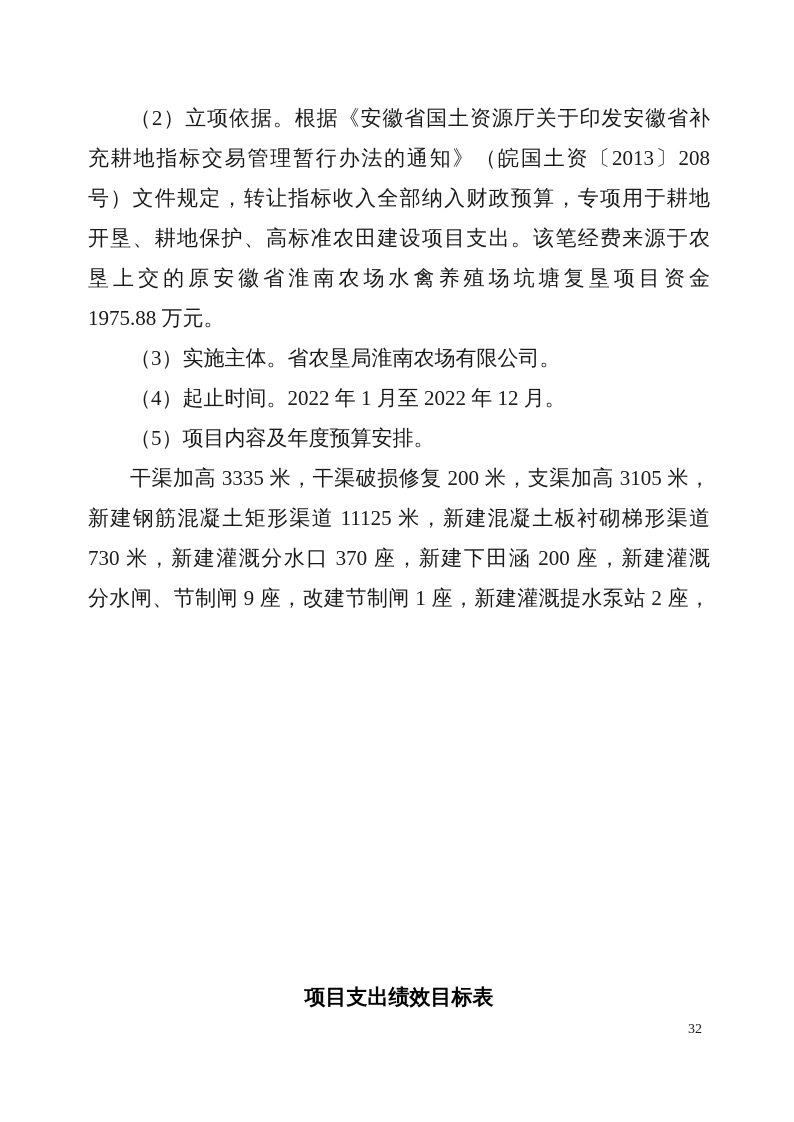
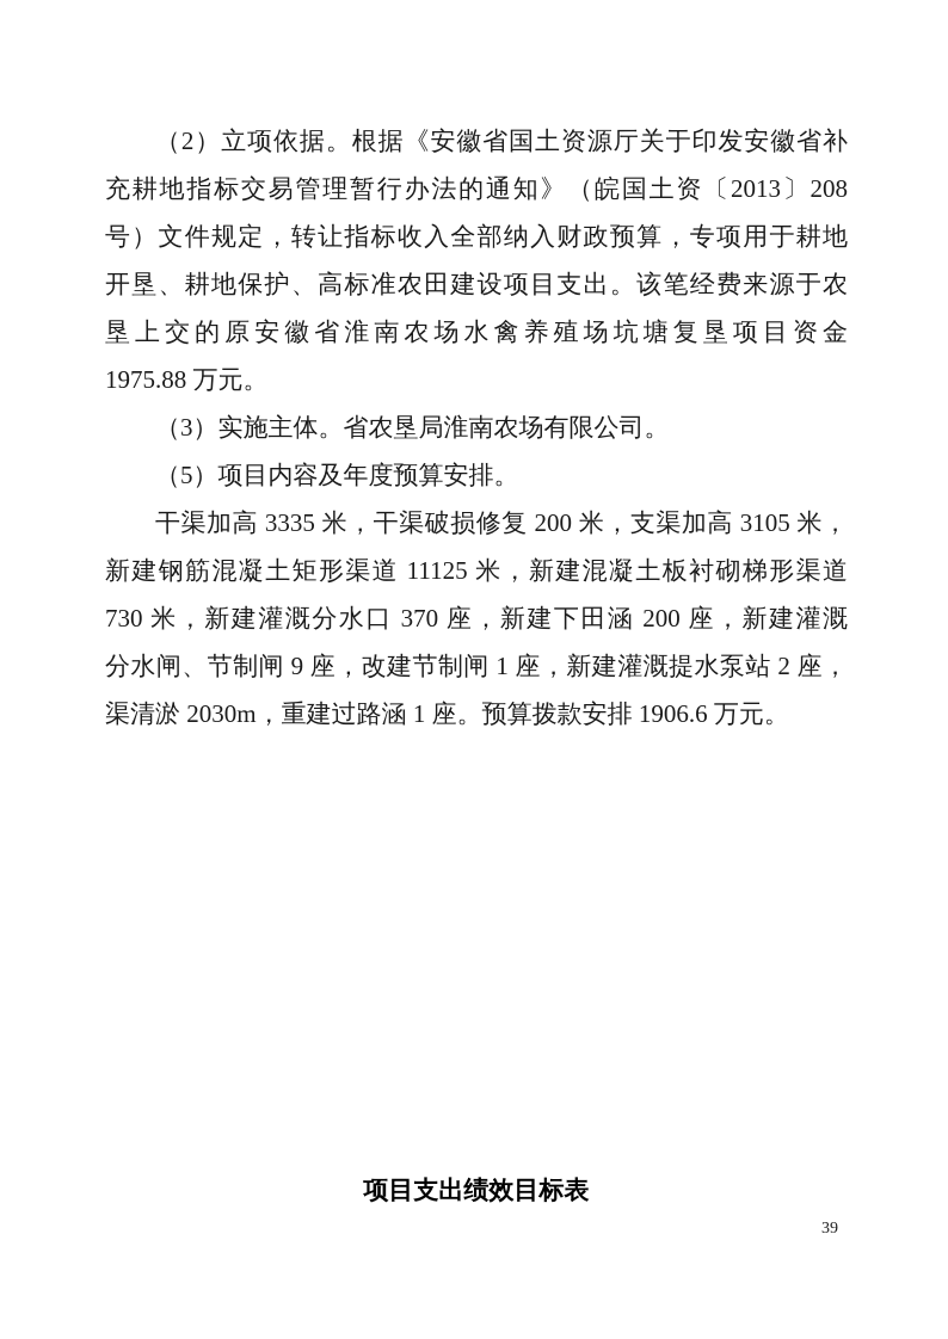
  （2）立项依据。根据《安徽省国土资源厅关于印发安徽省补
  充耕地指标交易管理暂行办法的通知》（皖国土资〔2013〕208
  号）文件规定，转让指标收入全部纳入财政预算，专项用于耕地
  开垦、耕地保护、高标准农田建设项目支出。该笔经费来源于农
  垦上交的原安徽省淮南农场水禽养殖场坑塘复垦项目资金
  1975.88 万元。
  （3）实施主体。省农垦局淮南农场有限公司。
- （4）起止时间。2022 年 1 月至 2022 年 12 月。
  （5）项目内容及年度预算安排。
  干渠加高 3335 米，干渠破损修复 200 米，支渠加高 3105 米，
  新建钢筋混凝土矩形渠道 11125 米，新建混凝土板衬砌梯形渠道
  730 米，新建灌溉分水口 370 座，新建下田涵 200 座，新建灌溉
  分水闸、节制闸 9 座，改建节制闸 1 座，新建灌溉提水泵站 2 座，
+ 渠清淤 2030m，重建过路涵 1 座。预算拨款安排 1906.6 万元。
  项目支出绩效目标表
- 32
+ 39
